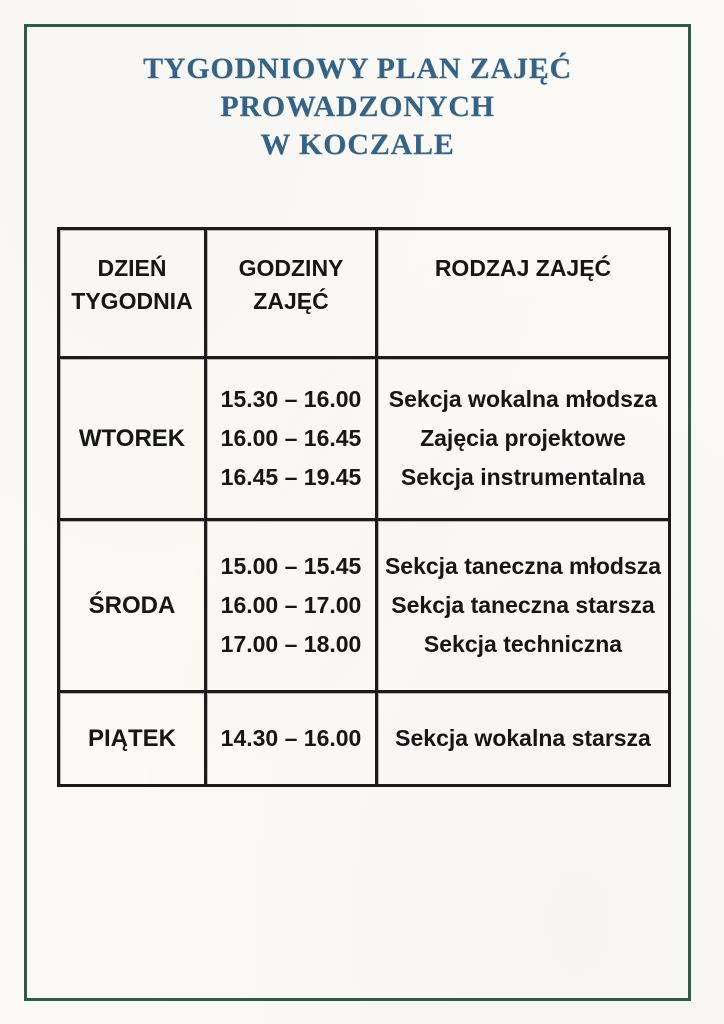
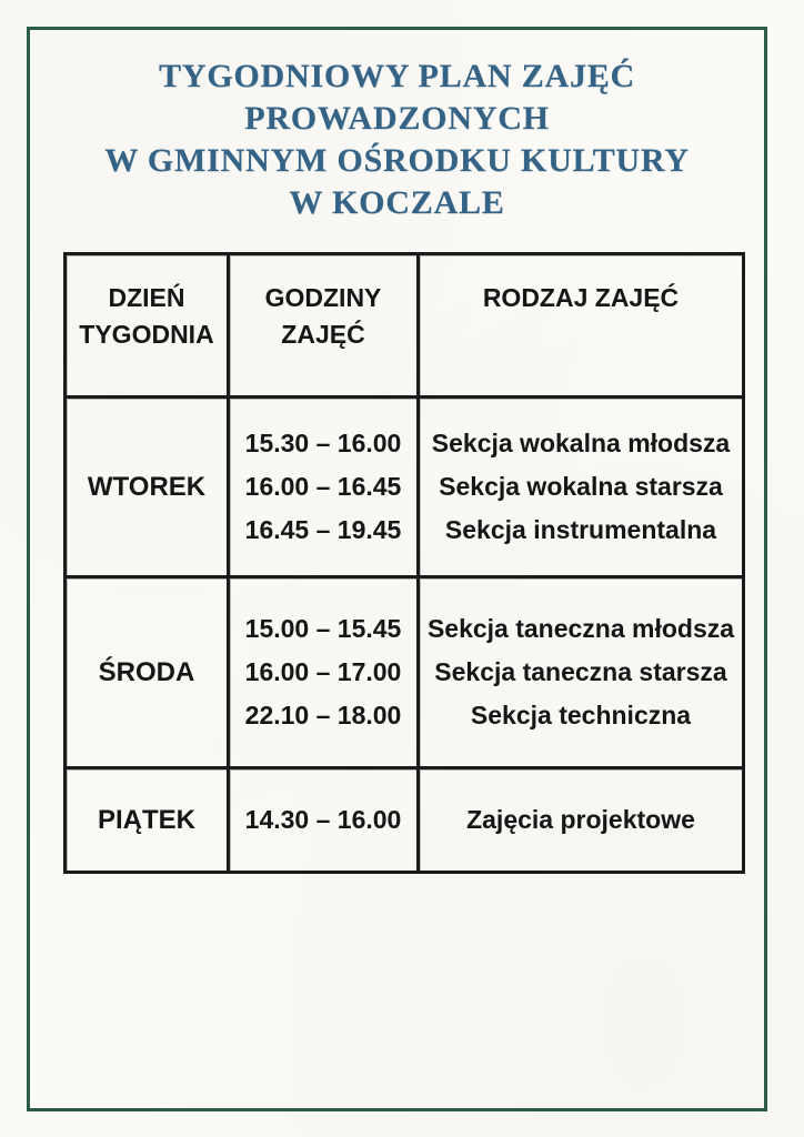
  TYGODNIOWY PLAN ZAJĘĆ
  PROWADZONYCH
+ W GMINNYM OŚRODKU KULTURY
  W KOCZALE
  DZIEŃ TYGODNIA	GODZINY ZAJĘĆ	RODZAJ ZAJĘĆ
- WTOREK	15.30 – 16.00 16.00 – 16.45 16.45 – 19.45	Sekcja wokalna młodsza Zajęcia projektowe Sekcja instrumentalna
+ WTOREK	15.30 – 16.00 16.00 – 16.45 16.45 – 19.45	Sekcja wokalna młodsza Sekcja wokalna starsza Sekcja instrumentalna
- ŚRODA	15.00 – 15.45 16.00 – 17.00 17.00 – 18.00	Sekcja taneczna młodsza Sekcja taneczna starsza Sekcja techniczna
+ ŚRODA	15.00 – 15.45 16.00 – 17.00 22.10 – 18.00	Sekcja taneczna młodsza Sekcja taneczna starsza Sekcja techniczna
- PIĄTEK	14.30 – 16.00	Sekcja wokalna starsza
+ PIĄTEK	14.30 – 16.00	Zajęcia projektowe
